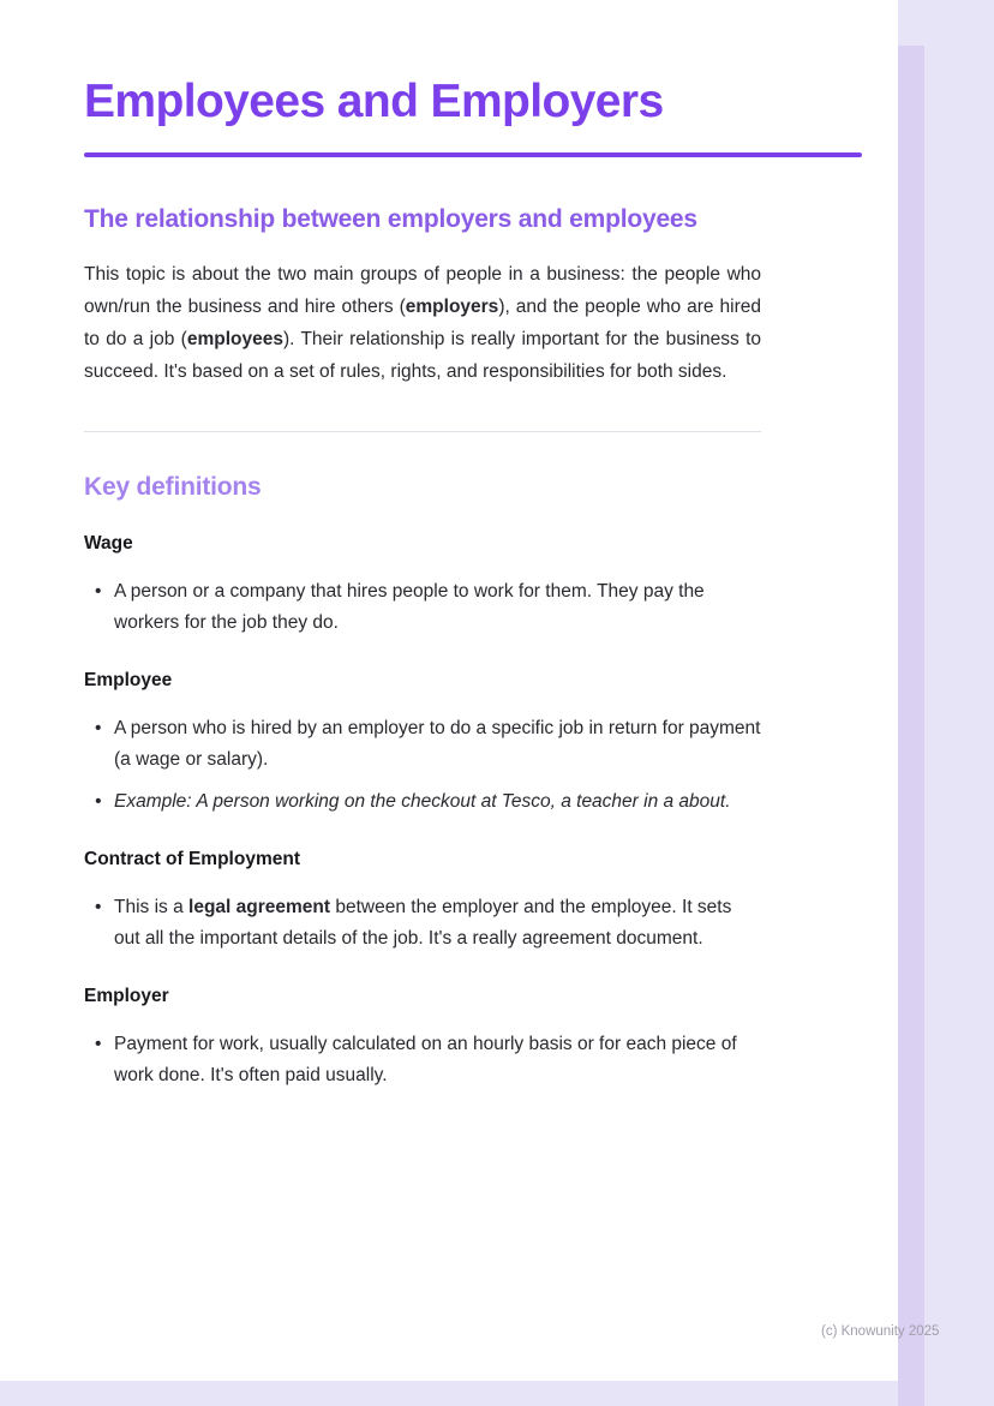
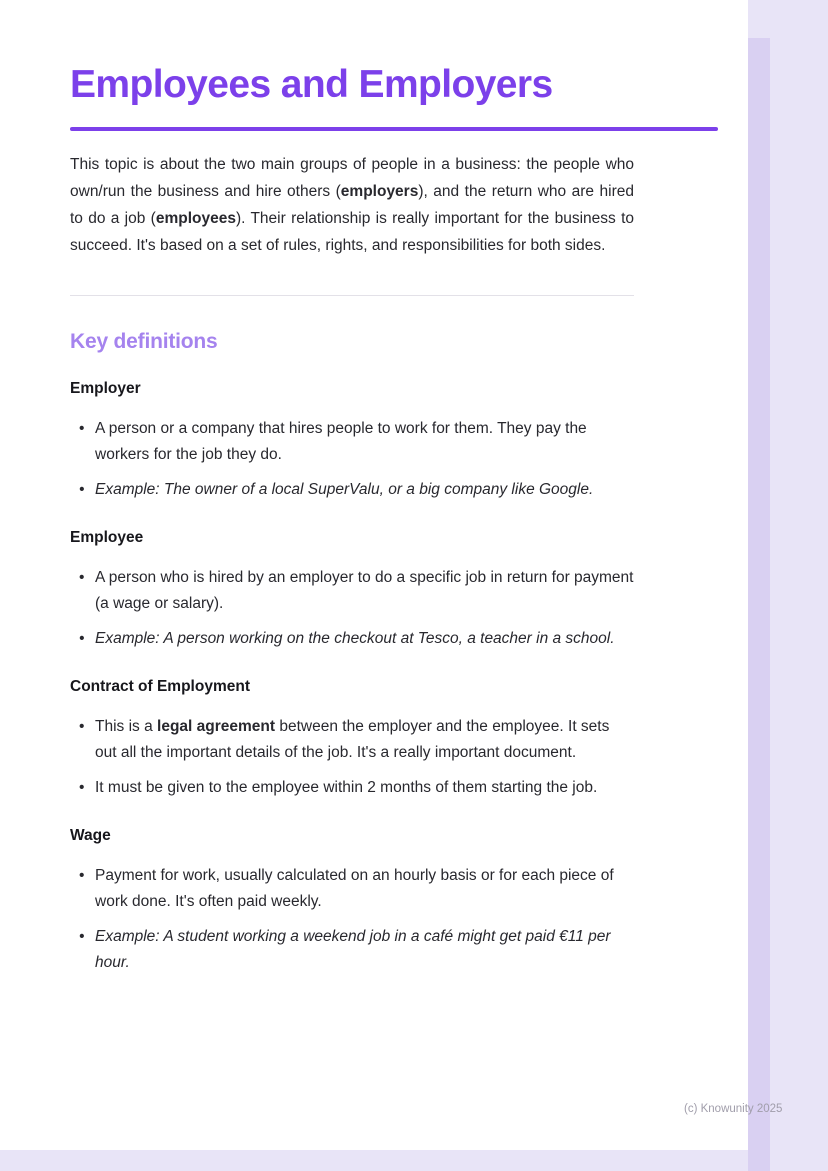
  Employees and Employers
- The relationship between employers and employees
- This topic is about the two main groups of people in a business: the people who own/run the business and hire others (employers), and the people who are hired to do a job (employees). Their relationship is really important for the business to succeed. It's based on a set of rules, rights, and responsibilities for both sides.
+ This topic is about the two main groups of people in a business: the people who own/run the business and hire others (employers), and the return who are hired to do a job (employees). Their relationship is really important for the business to succeed. It's based on a set of rules, rights, and responsibilities for both sides.
  Key definitions
- Wage
+ Employer
  A person or a company that hires people to work for them. They pay the workers for the job they do.
+ Example: The owner of a local SuperValu, or a big company like Google.
  Employee
  A person who is hired by an employer to do a specific job in return for payment (a wage or salary).
- Example: A person working on the checkout at Tesco, a teacher in a about.
+ Example: A person working on the checkout at Tesco, a teacher in a school.
  Contract of Employment
- This is a legal agreement between the employer and the employee. It sets out all the important details of the job. It's a really agreement document.
+ This is a legal agreement between the employer and the employee. It sets out all the important details of the job. It's a really important document.
+ It must be given to the employee within 2 months of them starting the job.
- Employer
+ Wage
- Payment for work, usually calculated on an hourly basis or for each piece of work done. It's often paid usually.
+ Payment for work, usually calculated on an hourly basis or for each piece of work done. It's often paid weekly.
+ Example: A student working a weekend job in a café might get paid €11 per hour.
  (c) Knowunity 2025
